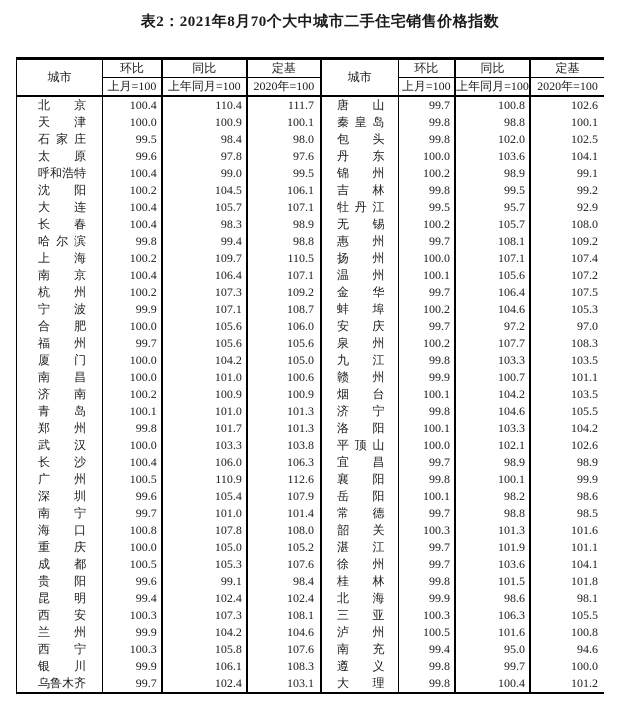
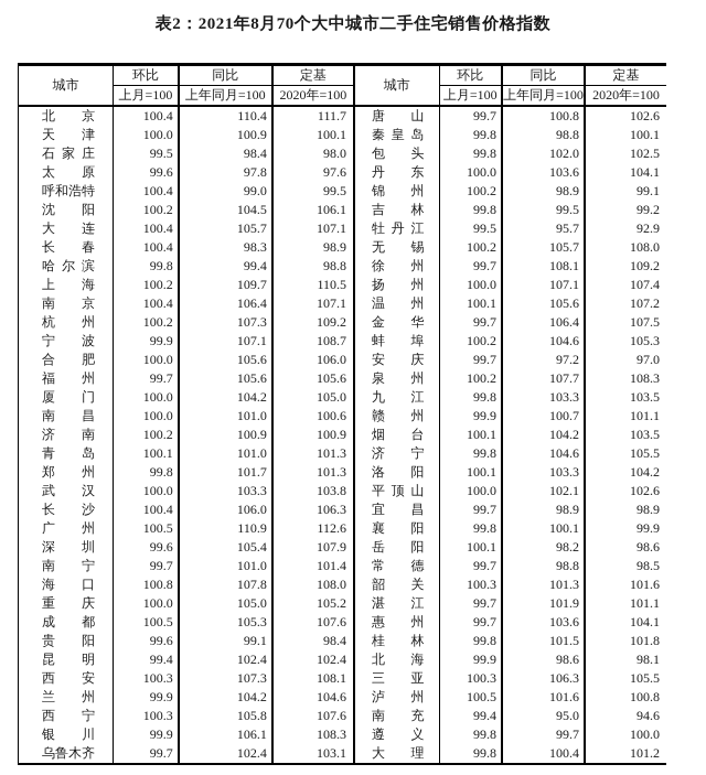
  表2：2021年8月70个大中城市二手住宅销售价格指数
  城市	环比	同比	定基
  上月=100	上年同月=100	2020年=100
  北京	100.4	110.4	111.7
  天津	100.0	100.9	100.1
  石家庄	99.5	98.4	98.0
  太原	99.6	97.8	97.6
  呼和浩特	100.4	99.0	99.5
  沈阳	100.2	104.5	106.1
  大连	100.4	105.7	107.1
  长春	100.4	98.3	98.9
  哈尔滨	99.8	99.4	98.8
  上海	100.2	109.7	110.5
  南京	100.4	106.4	107.1
  杭州	100.2	107.3	109.2
  宁波	99.9	107.1	108.7
  合肥	100.0	105.6	106.0
  福州	99.7	105.6	105.6
  厦门	100.0	104.2	105.0
  南昌	100.0	101.0	100.6
  济南	100.2	100.9	100.9
  青岛	100.1	101.0	101.3
  郑州	99.8	101.7	101.3
  武汉	100.0	103.3	103.8
  长沙	100.4	106.0	106.3
  广州	100.5	110.9	112.6
  深圳	99.6	105.4	107.9
  南宁	99.7	101.0	101.4
  海口	100.8	107.8	108.0
  重庆	100.0	105.0	105.2
  成都	100.5	105.3	107.6
  贵阳	99.6	99.1	98.4
  昆明	99.4	102.4	102.4
  西安	100.3	107.3	108.1
  兰州	99.9	104.2	104.6
  西宁	100.3	105.8	107.6
  银川	99.9	106.1	108.3
  乌鲁木齐	99.7	102.4	103.1
  城市	环比	同比	定基
  上月=100	上年同月=100	2020年=100
  唐山	99.7	100.8	102.6
  秦皇岛	99.8	98.8	100.1
  包头	99.8	102.0	102.5
  丹东	100.0	103.6	104.1
  锦州	100.2	98.9	99.1
  吉林	99.8	99.5	99.2
  牡丹江	99.5	95.7	92.9
  无锡	100.2	105.7	108.0
- 惠州	99.7	108.1	109.2
+ 徐州	99.7	108.1	109.2
  扬州	100.0	107.1	107.4
  温州	100.1	105.6	107.2
  金华	99.7	106.4	107.5
  蚌埠	100.2	104.6	105.3
  安庆	99.7	97.2	97.0
  泉州	100.2	107.7	108.3
  九江	99.8	103.3	103.5
  赣州	99.9	100.7	101.1
  烟台	100.1	104.2	103.5
  济宁	99.8	104.6	105.5
  洛阳	100.1	103.3	104.2
  平顶山	100.0	102.1	102.6
  宜昌	99.7	98.9	98.9
  襄阳	99.8	100.1	99.9
  岳阳	100.1	98.2	98.6
  常德	99.7	98.8	98.5
  韶关	100.3	101.3	101.6
  湛江	99.7	101.9	101.1
- 徐州	99.7	103.6	104.1
+ 惠州	99.7	103.6	104.1
  桂林	99.8	101.5	101.8
  北海	99.9	98.6	98.1
  三亚	100.3	106.3	105.5
  泸州	100.5	101.6	100.8
  南充	99.4	95.0	94.6
  遵义	99.8	99.7	100.0
  大理	99.8	100.4	101.2
